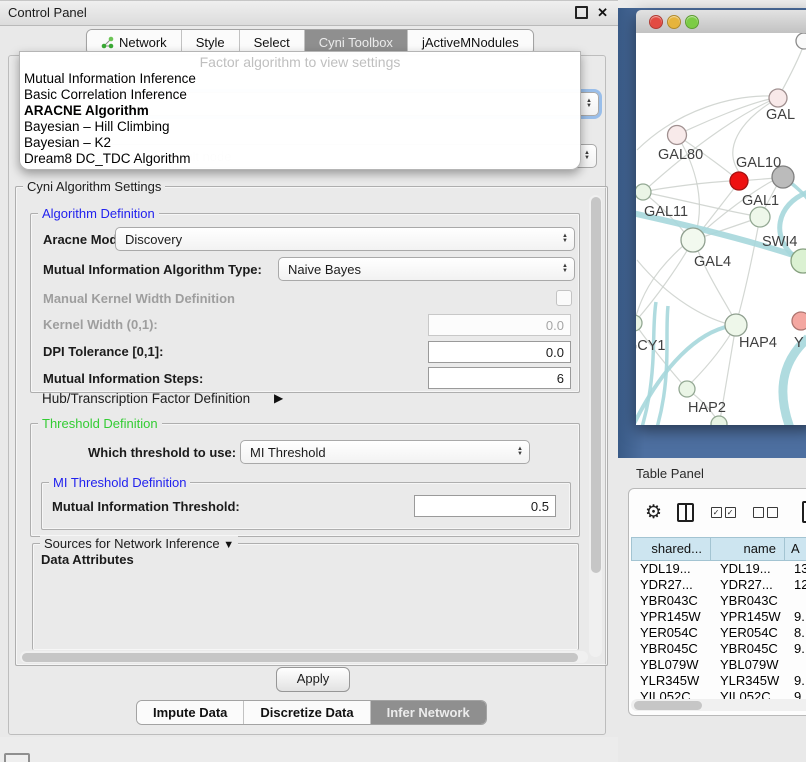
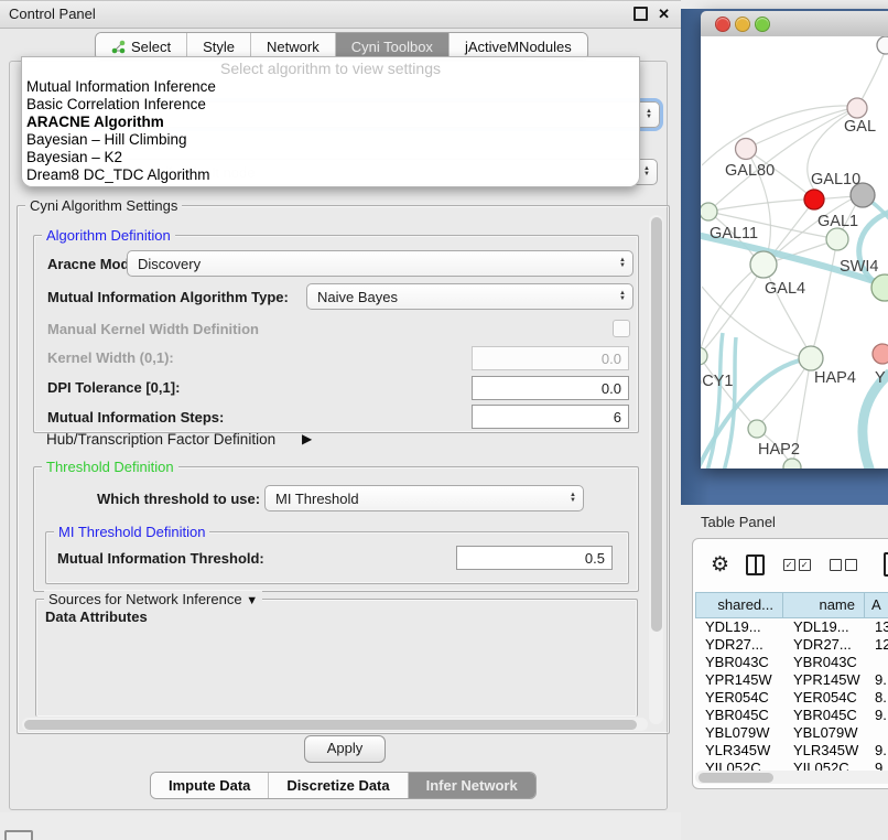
  Control Panel
  ✕
- Network
+ Select
  Style
- Select
+ Network
  Cyni Toolbox
  jActiveMNodules
- Factor algorithm to view settings
+ Select algorithm to view settings
  Mutual Information Inference
  Basic Correlation Inference
  ARACNE Algorithm
  Bayesian – Hill Climbing
  Bayesian – K2
  Dream8 DC_TDC Algorithm
  Cyni Algorithm Settings
  Algorithm Definition
  Aracne Mod
  Discovery
  Mutual Information Algorithm Type:
  Naive Bayes
  Manual Kernel Width Definition
  Kernel Width (0,1):
  0.0
  DPI Tolerance [0,1]:
  0.0
  Mutual Information Steps:
  6
  Hub/Transcription Factor Definition
  ▶
  Threshold Definition
  Which threshold to use:
  MI Threshold
  MI Threshold Definition
  Mutual Information Threshold:
  0.5
  Sources for Network Inference ▼
  Data Attributes
  Apply
  Impute Data
  Discretize Data
  Infer Network
  GAL
  GAL80
  GAL10
  GAL1
  GAL11
  GAL4
  SWI4
  CY1
  HAP4
  Y
  HAP2
  Table Panel
  ⚙
  ✓
  ✓
  shared...
  name
  A
  YDL19...
  YDL19...
  13
  YDR27...
  YDR27...
  12
  YBR043C
  YBR043C
  YPR145W
  YPR145W
  9.
  YER054C
  YER054C
  8.
  YBR045C
  YBR045C
  9.
  YBL079W
  YBL079W
  YLR345W
  YLR345W
  9.
  YIL052C
  YIL052C
  9.
